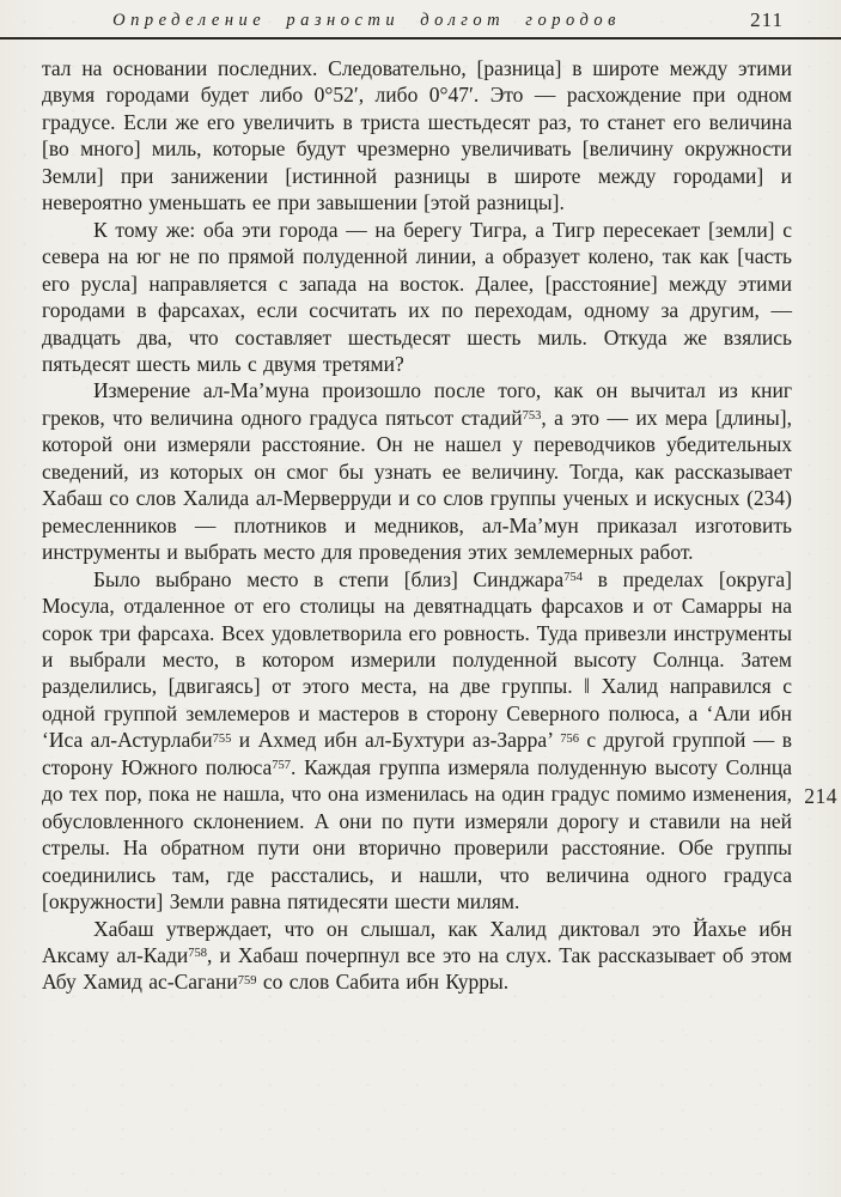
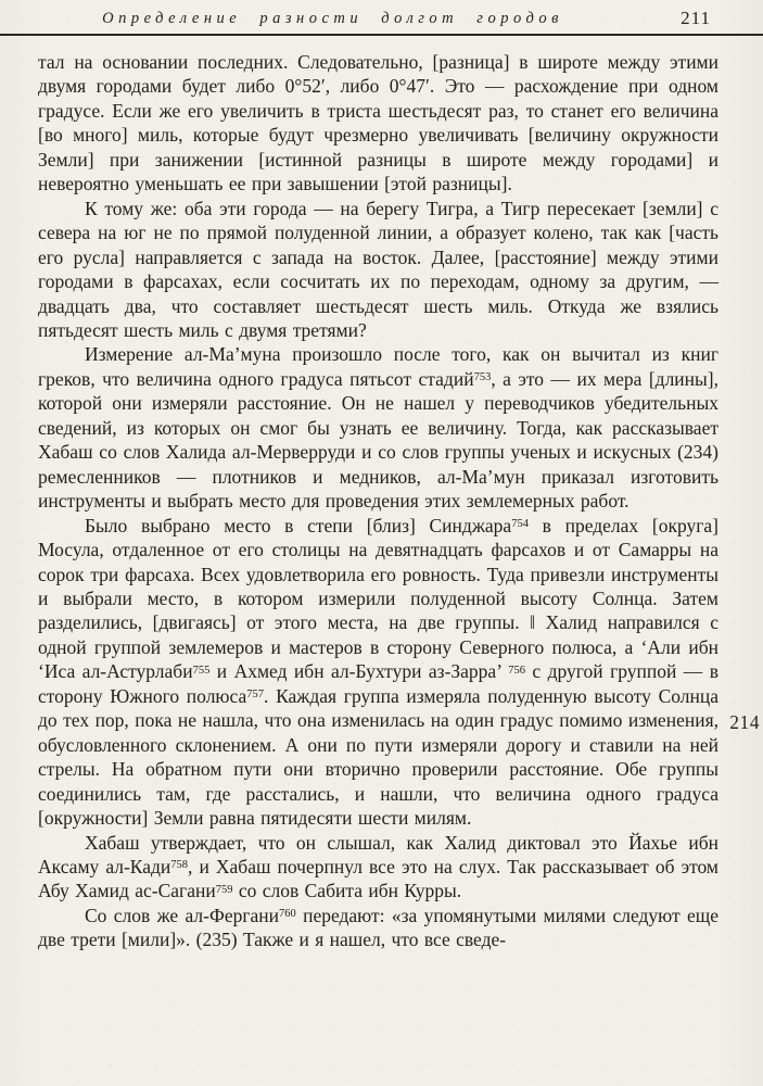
  Определение разности долгот городов
  211
  тал на основании последних. Следовательно, [разница] в широте между этими двумя городами будет либо 0°52′, либо 0°47′. Это — расхождение при одном градусе. Если же его увеличить в триста шестьдесят раз, то станет его величина [во много] миль, которые будут чрезмерно увеличивать [величину окружности Земли] при занижении [истинной разницы в широте между городами] и невероятно уменьшать ее при завышении [этой разницы].
  К тому же: оба эти города — на берегу Тигра, а Тигр пересекает [земли] с севера на юг не по прямой полуденной линии, а образует колено, так как [часть его русла] направляется с запада на восток. Далее, [расстояние] между этими городами в фарсахах, если сосчитать их по переходам, одному за другим, — двадцать два, что составляет шестьдесят шесть миль. Откуда же взялись пятьдесят шесть миль с двумя третями?
  Измерение ал-Ма’муна произошло после того, как он вычитал из книг греков, что величина одного градуса пятьсот стадий753, а это — их мера [длины], которой они измеряли расстояние. Он не нашел у переводчиков убедительных сведений, из которых он смог бы узнать ее величину. Тогда, как рассказывает Хабаш со слов Халида ал-Мерверруди и со слов группы ученых и искусных (234) ремесленников — плотников и медников, ал-Ма’мун приказал изготовить инструменты и выбрать место для проведения этих землемерных работ.
  Было выбрано место в степи [близ] Синджара754 в пределах [округа] Мосула, отдаленное от его столицы на девятнадцать фарсахов и от Самарры на сорок три фарсаха. Всех удовлетворила его ровность. Туда привезли инструменты и выбрали место, в котором измерили полуденной высоту Солнца. Затем разделились, [двигаясь] от этого места, на две группы. ‖ Халид направился с одной группой землемеров и мастеров в сторону Северного полюса, а ‘Али ибн ‘Иса ал-Астурлаби755 и Ахмед ибн ал-Бухтури аз-Зарра’ 756 с другой группой — в сторону Южного полюса757. Каждая группа измеряла полуденную высоту Солнца до тех пор, пока не нашла, что она изменилась на один градус помимо изменения, обусловленного склонением. А они по пути измеряли дорогу и ставили на ней стрелы. На обратном пути они вторично проверили расстояние. Обе группы соединились там, где расстались, и нашли, что величина одного градуса [окружности] Земли равна пятидесяти шести милям.
  Хабаш утверждает, что он слышал, как Халид диктовал это Йахье ибн Аксаму ал-Кади758, и Хабаш почерпнул все это на слух. Так рассказывает об этом Абу Хамид ас-Сагани759 со слов Сабита ибн Курры.
+ Со слов же ал-Фергани760 передают: «за упомянутыми милями следуют еще две трети [мили]». (235) Также и я нашел, что все сведе-
  214
